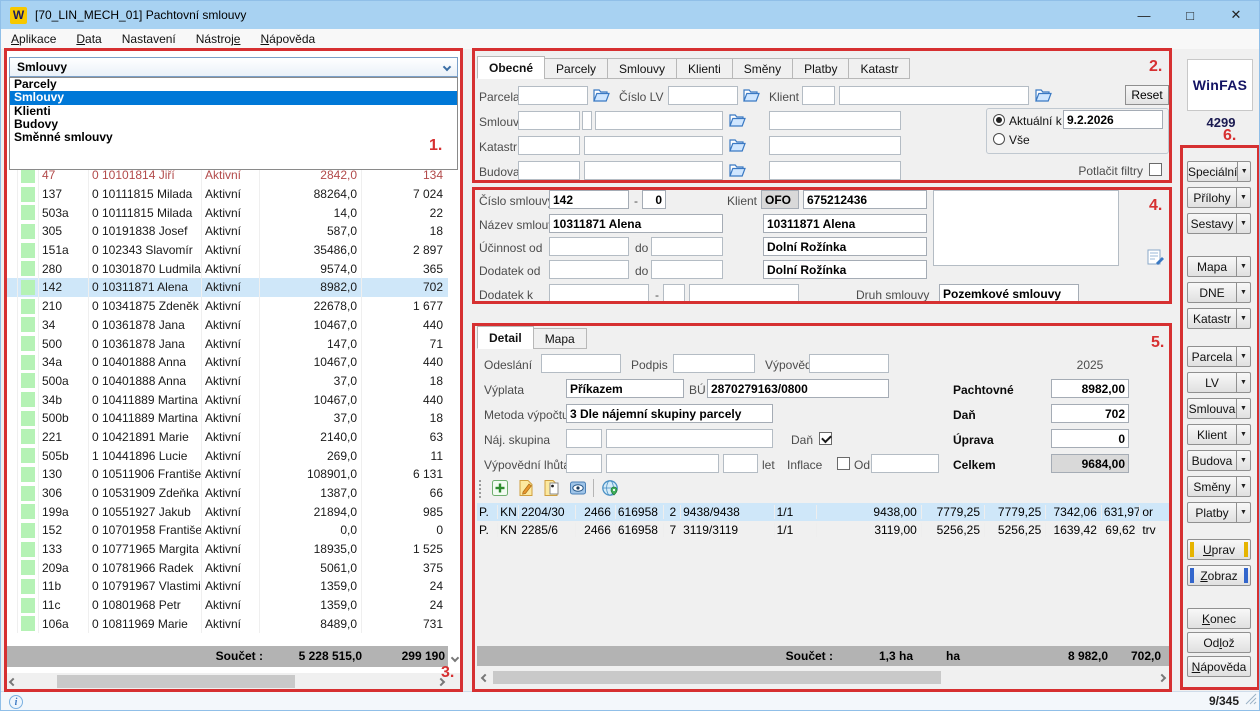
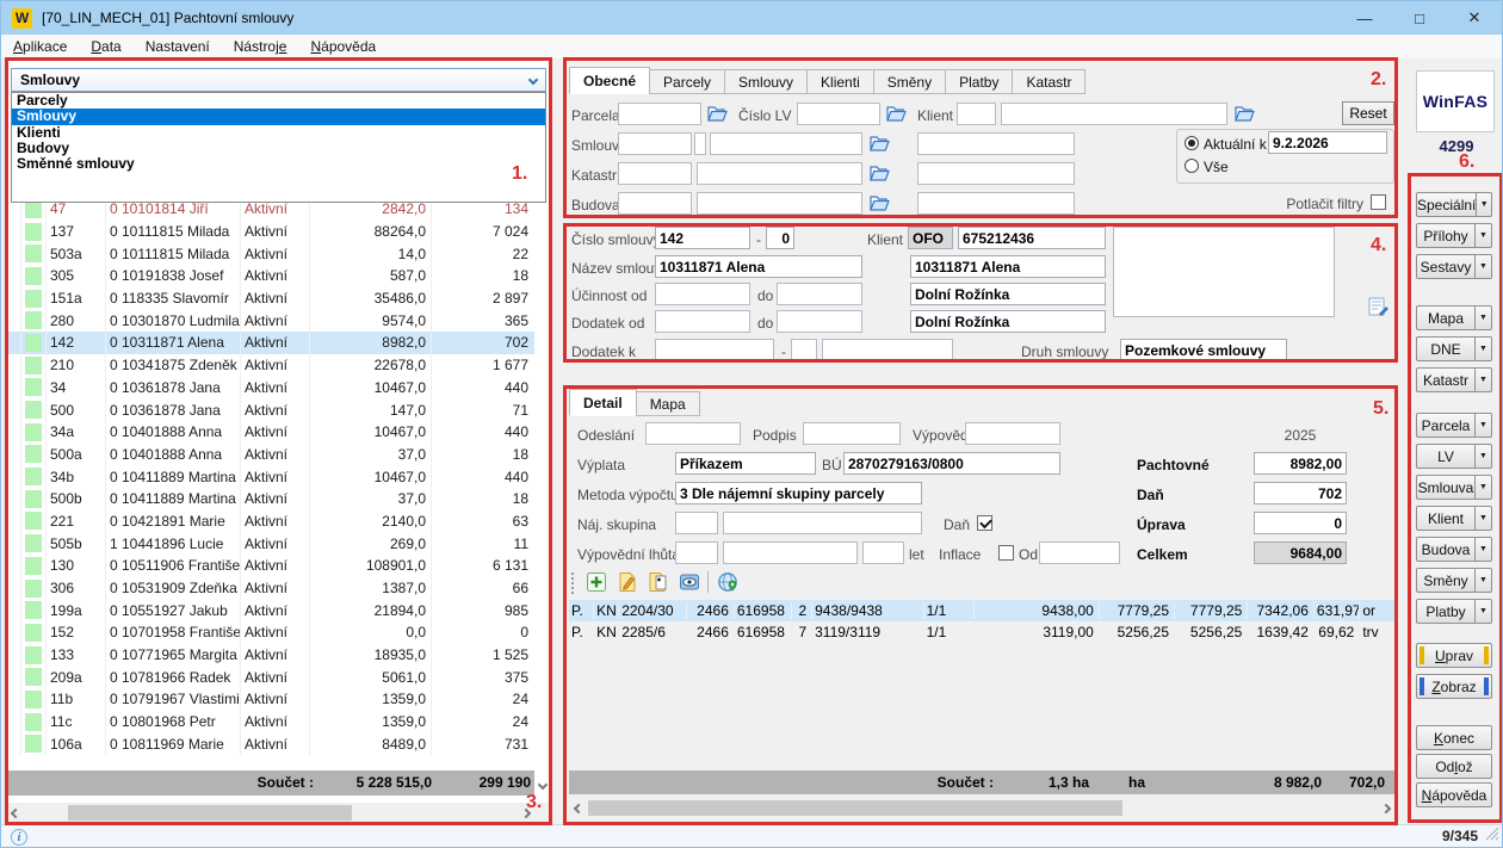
  W
  [70_LIN_MECH_01] Pachtovní smlouvy
  —
  □
  ✕
  A
  plikace
  D
  ata
  Nastavení
  Nástroj
  e
  N
  ápověda
  Smlouvy
  Parcely
  Smlouvy
  Klienti
  Budovy
  Směnné smlouvy
  47
  0 10101814 Jiří
  Aktivní
  2842,0
  134
  137
  0 10111815 Milada
  Aktivní
  88264,0
  7 024
  503a
  0 10111815 Milada
  Aktivní
  14,0
  22
  305
  0 10191838 Josef
  Aktivní
  587,0
  18
  151a
- 0 102343 Slavomír
+ 0 118335 Slavomír
  Aktivní
  35486,0
  2 897
  280
  0 10301870 Ludmila
  Aktivní
  9574,0
  365
  142
  0 10311871 Alena
  Aktivní
  8982,0
  702
  210
  0 10341875 Zdeněk
  Aktivní
  22678,0
  1 677
  34
  0 10361878 Jana
  Aktivní
  10467,0
  440
  500
  0 10361878 Jana
  Aktivní
  147,0
  71
  34a
  0 10401888 Anna
  Aktivní
  10467,0
  440
  500a
  0 10401888 Anna
  Aktivní
  37,0
  18
  34b
  0 10411889 Martina
  Aktivní
  10467,0
  440
  500b
  0 10411889 Martina
  Aktivní
  37,0
  18
  221
  0 10421891 Marie
  Aktivní
  2140,0
  63
  505b
  1 10441896 Lucie
  Aktivní
  269,0
  11
  130
  0 10511906 Františe
  Aktivní
  108901,0
  6 131
  306
  0 10531909 Zdeňka
  Aktivní
  1387,0
  66
  199a
  0 10551927 Jakub
  Aktivní
  21894,0
  985
  152
  0 10701958 Františe
  Aktivní
  0,0
  0
  133
  0 10771965 Margita
  Aktivní
  18935,0
  1 525
  209a
  0 10781966 Radek
  Aktivní
  5061,0
  375
  11b
  0 10791967 Vlastimi
  Aktivní
  1359,0
  24
  11c
  0 10801968 Petr
  Aktivní
  1359,0
  24
  106a
  0 10811969 Marie
  Aktivní
  8489,0
  731
  Součet :
  5 228 515,0
  299 190
  Obecné
  Parcely
  Smlouvy
  Klienti
  Směny
  Platby
  Katastr
  Parcela
  Číslo LV
  Klient
  Reset
  Smlouv
  Katastr
  Budova
  Aktuální k
  9.2.2026
  Vše
  Potlačit filtry
  Číslo smlouv
  142
  -
  0
  Klient
  OFO
  675212436
  Název smlou
  10311871 Alena
  10311871 Alena
  Účinnost od
  do
  Dolní Rožínka
  Dodatek od
  do
  Dolní Rožínka
  Dodatek k
  -
  Druh smlouvy
  Pozemkové smlouvy
  Detail
  Mapa
  Odeslání
  Podpis
  Výpově
  2025
  Výplata
  Příkazem
  BÚ
  2870279163/0800
  Pachtovné
  8982,00
  Metoda výpočt
  3 Dle nájemní skupiny parcely
  Daň
  702
  Náj. skupina
  Daň
  Úprava
  0
  Výpovědní lhůt
  let
  Inflace
  Od
  Celkem
  9684,00
  P.
  KN
  2204/30
  2466
  616958
  2
  9438/9438
  1/1
  9438,00
  7779,25
  7779,25
  7342,06
  631,97
  or
  P.
  KN
  2285/6
  2466
  616958
  7
  3119/3119
  1/1
  3119,00
  5256,25
  5256,25
  1639,42
  69,62
  trv
  Součet :
  1,3 ha
  ha
  8 982,0
  702,0
  WinFAS
  4299
  Speciální
  Přílohy
  Sestavy
  Mapa
  DNE
  Katastr
  Parcela
  LV
  Smlouva
  Klient
  Budova
  Směny
  Platby
  U
  prav
  Z
  obraz
  K
  onec
  Od
  l
  ož
  N
  ápověda
  i
  9/345
  1.
  2.
  3.
  4.
  5.
  6.
